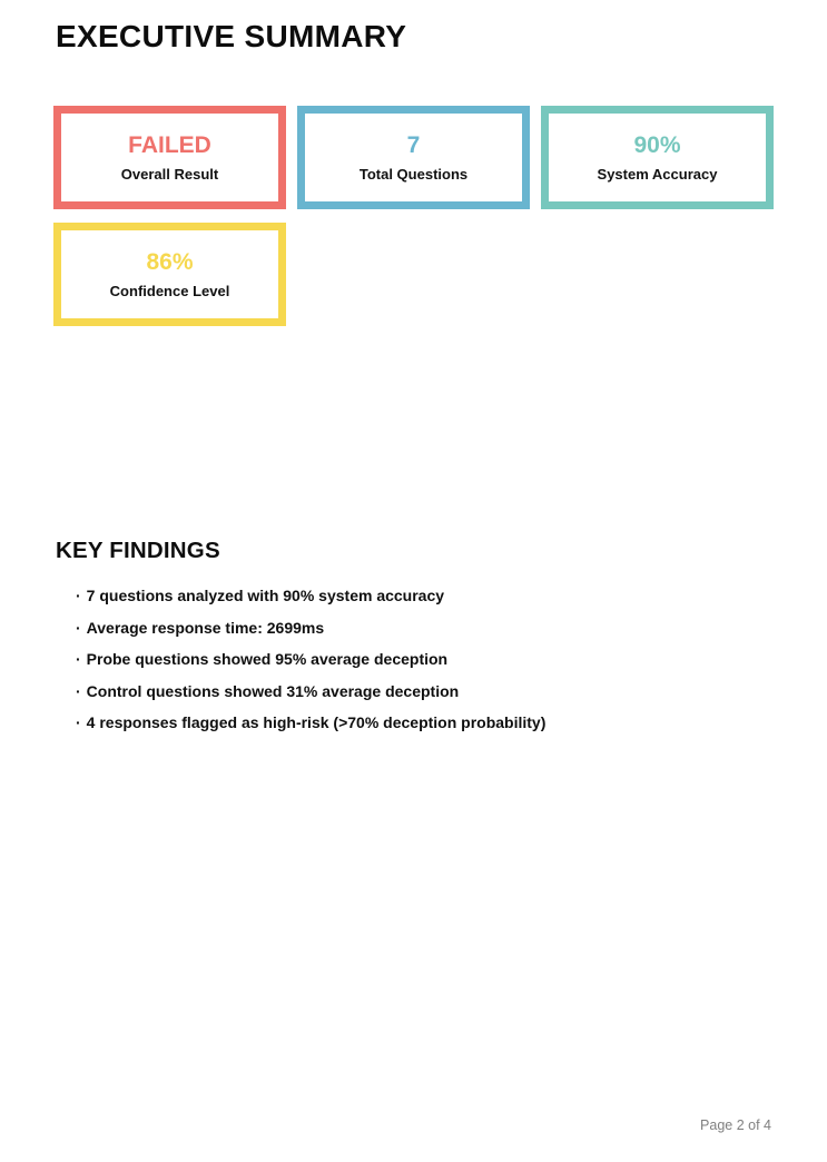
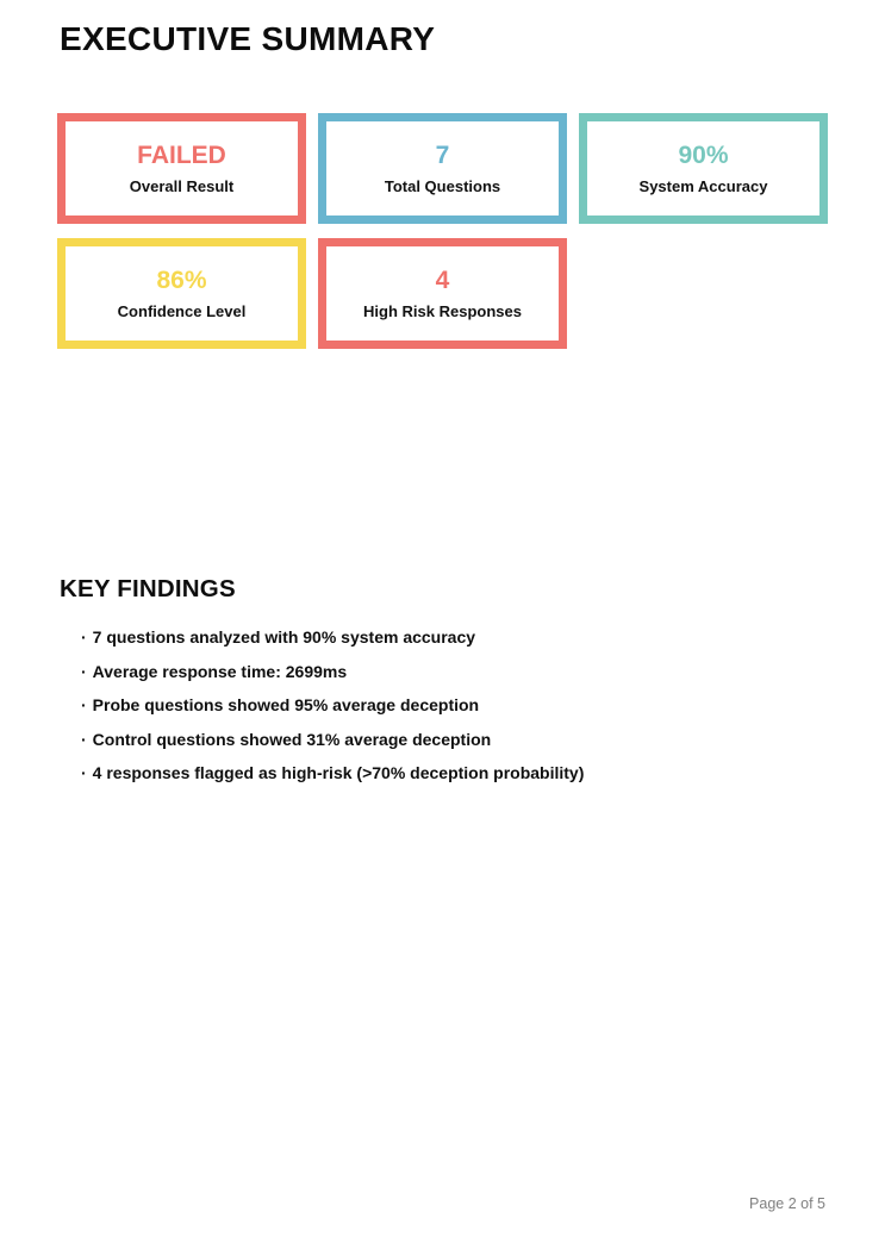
  EXECUTIVE SUMMARY
  FAILED
  Overall Result
  7
  Total Questions
  90%
  System Accuracy
  86%
  Confidence Level
+ 4
+ High Risk Responses
  KEY FINDINGS
  · 7 questions analyzed with 90% system accuracy
  · Average response time: 2699ms
  · Probe questions showed 95% average deception
  · Control questions showed 31% average deception
  · 4 responses flagged as high-risk (>70% deception probability)
- Page 2 of 4
+ Page 2 of 5
